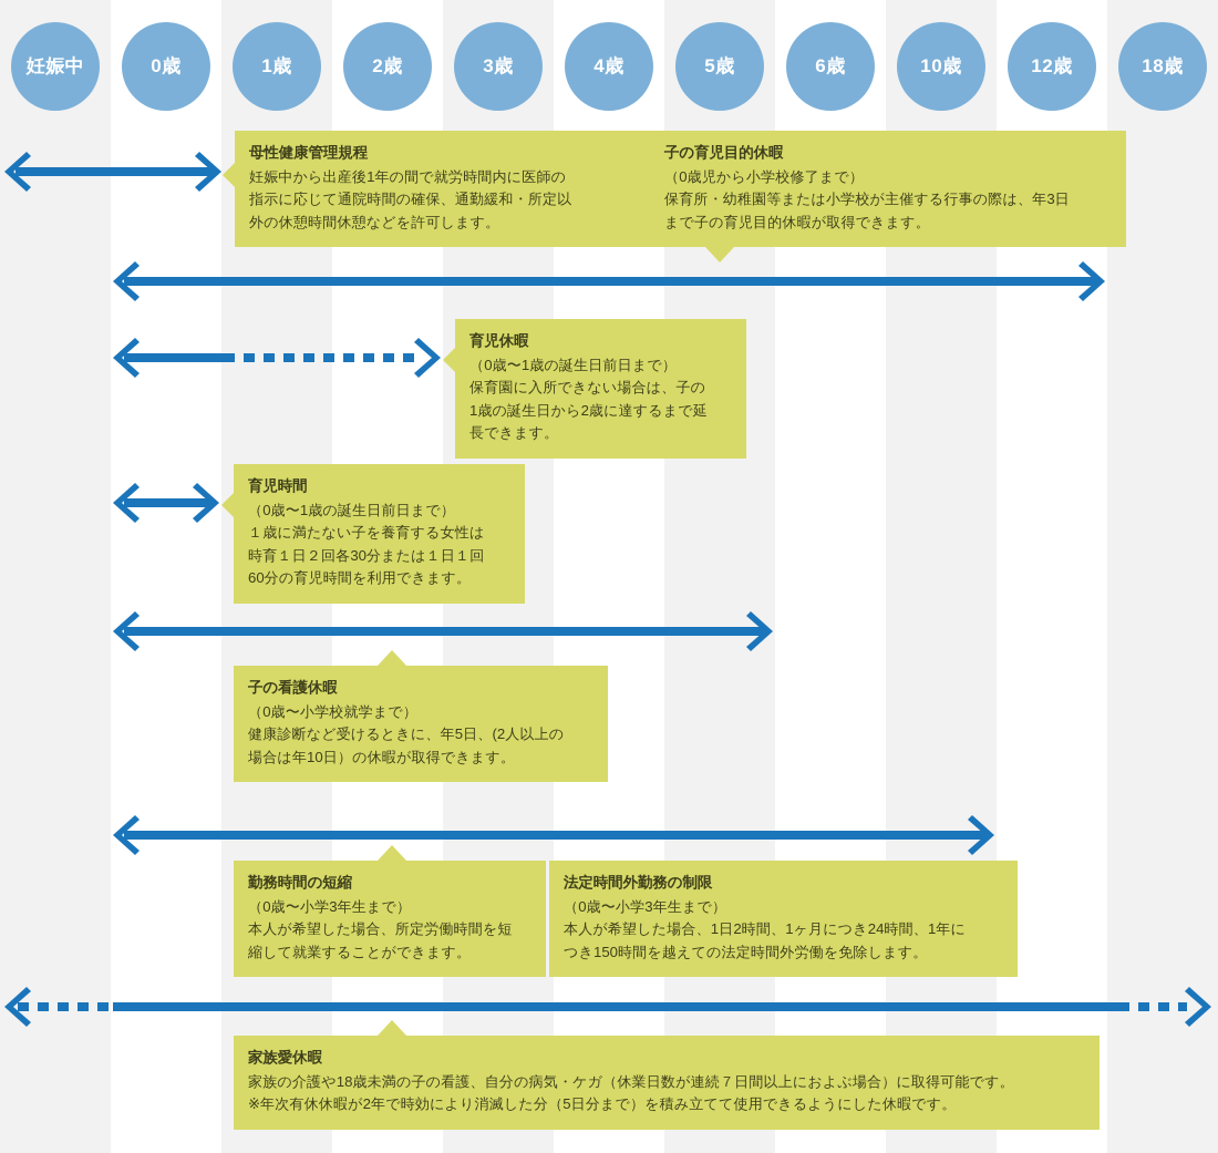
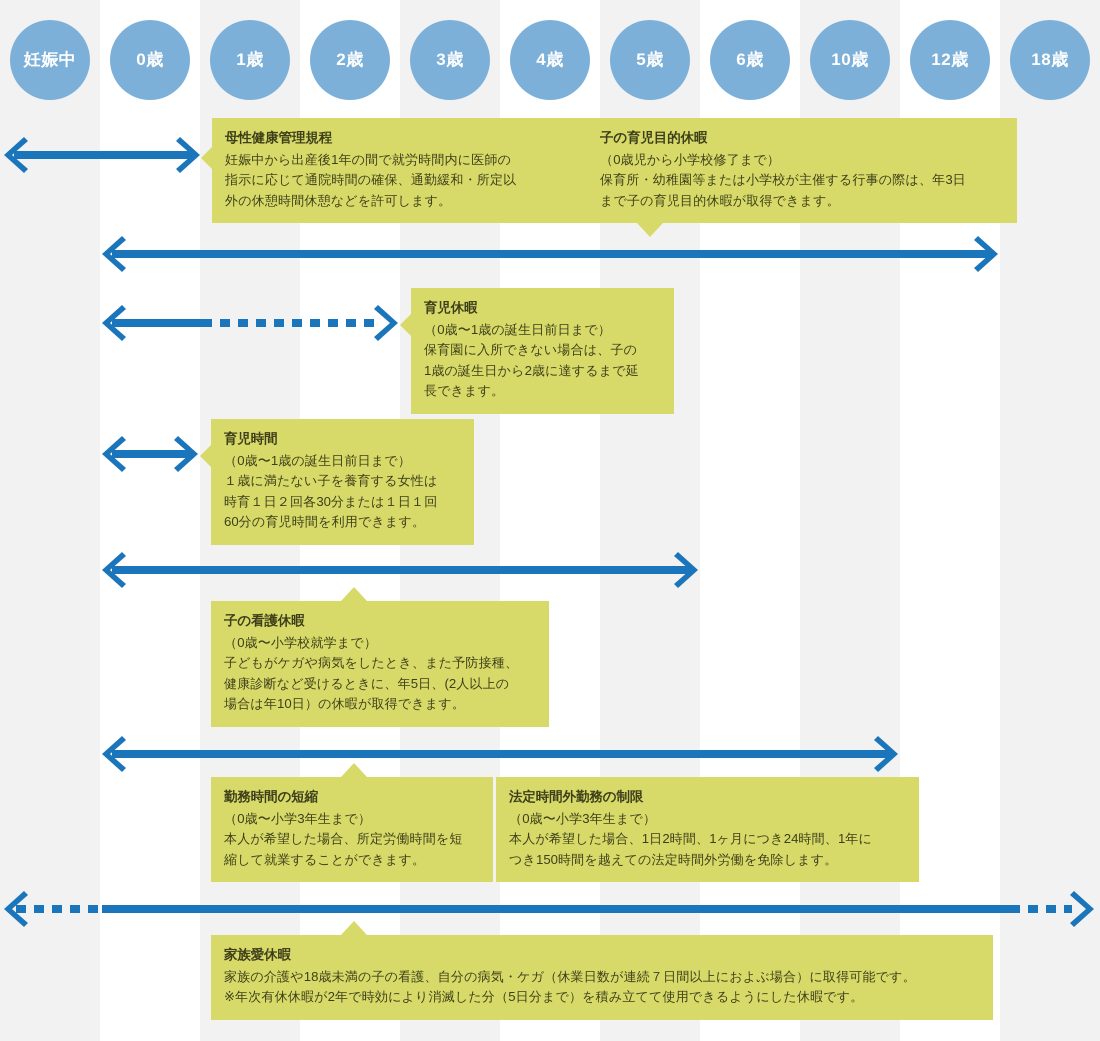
  妊娠中
  0歳
  1歳
  2歳
  3歳
  4歳
  5歳
  6歳
  10歳
  12歳
  18歳
  母性健康管理規程
  妊娠中から出産後1年の間で就労時間内に医師の
  指示に応じて通院時間の確保、通勤緩和・所定以
  外の休憩時間休憩などを許可します。
  子の育児目的休暇
  （0歳児から小学校修了まで）
  保育所・幼稚園等または小学校が主催する行事の際は、年3日
  まで子の育児目的休暇が取得できます。
  育児休暇
  （0歳〜1歳の誕生日前日まで）
  保育園に入所できない場合は、子の
  1歳の誕生日から2歳に達するまで延
  長できます。
  育児時間
  （0歳〜1歳の誕生日前日まで）
  １歳に満たない子を養育する女性は
  時育１日２回各30分または１日１回
  60分の育児時間を利用できます。
  子の看護休暇
  （0歳〜小学校就学まで）
+ 子どもがケガや病気をしたとき、また予防接種、
  健康診断など受けるときに、年5日、(2人以上の
  場合は年10日）の休暇が取得できます。
  勤務時間の短縮
  （0歳〜小学3年生まで）
  本人が希望した場合、所定労働時間を短
  縮して就業することができます。
  法定時間外勤務の制限
  （0歳〜小学3年生まで）
  本人が希望した場合、1日2時間、1ヶ月につき24時間、1年に
  つき150時間を越えての法定時間外労働を免除します。
  家族愛休暇
  家族の介護や18歳未満の子の看護、自分の病気・ケガ（休業日数が連続７日間以上におよぶ場合）に取得可能です。
  ※年次有休休暇が2年で時効により消滅した分（5日分まで）を積み立てて使用できるようにした休暇です。
